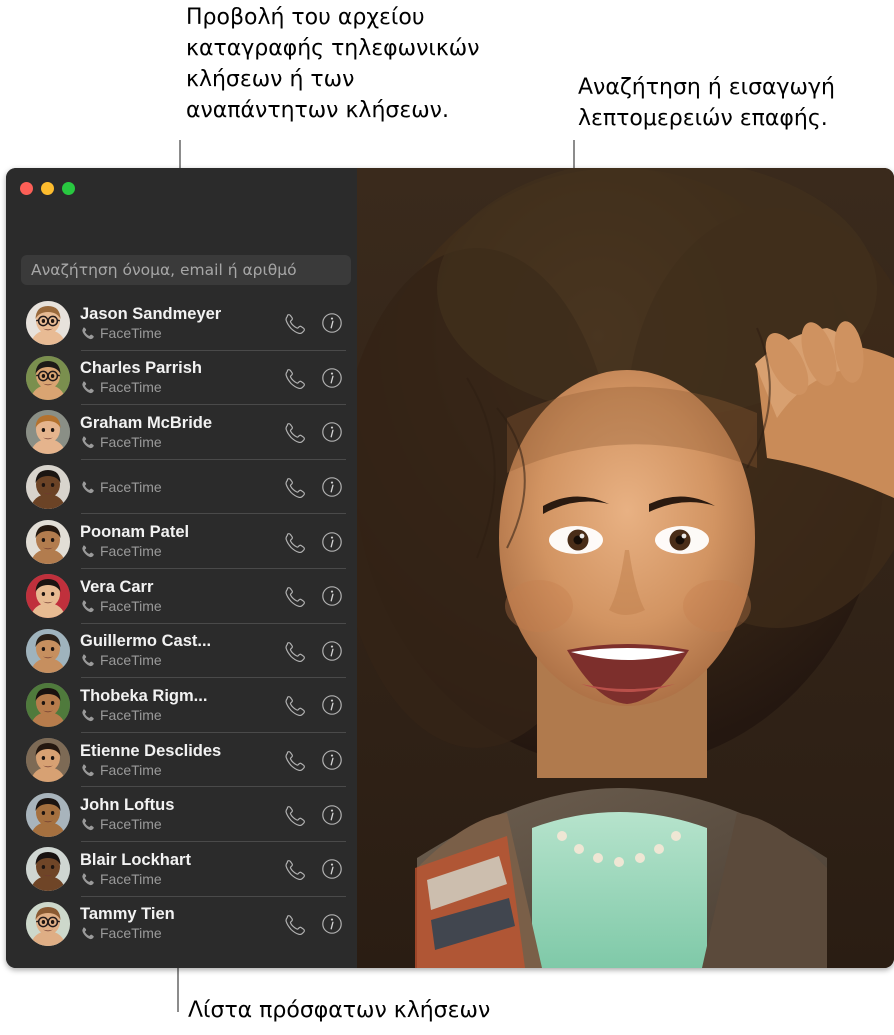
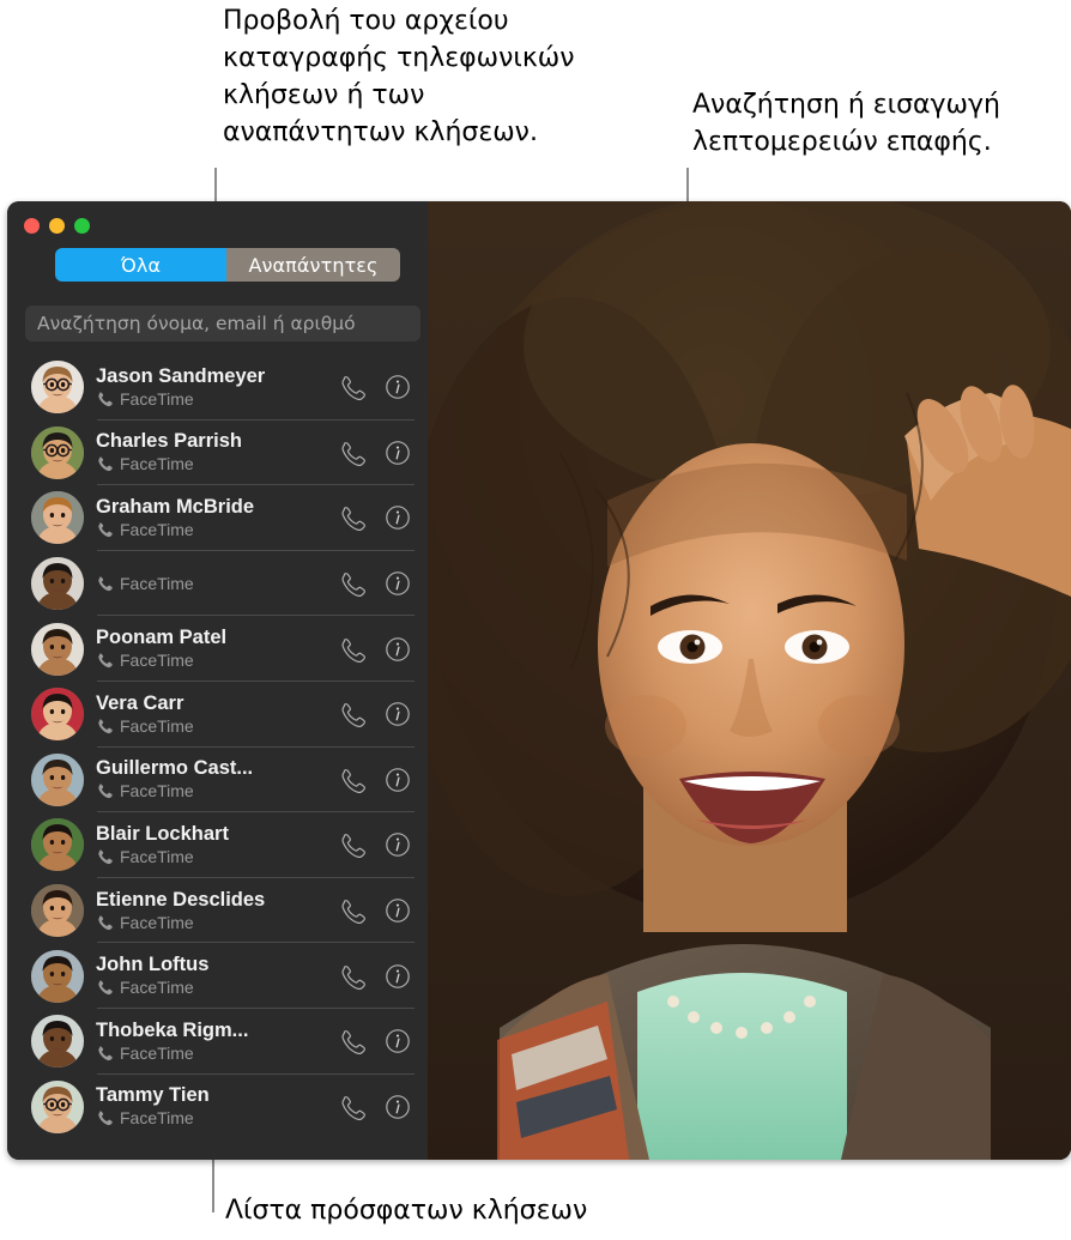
  Προβολή του αρχείου
  καταγραφής τηλεφωνικών
  κλήσεων ή των
  αναπάντητων κλήσεων.
  Αναζήτηση ή εισαγωγή
  λεπτομερειών επαφής.
  Λίστα πρόσφατων κλήσεων
+ Όλα
+ Αναπάντητες
  Αναζήτηση όνομα, email ή αριθμό
  Jason Sandmeyer
  FaceTime
  Charles Parrish
  FaceTime
  Graham McBride
  FaceTime
  FaceTime
  Poonam Patel
  FaceTime
  Vera Carr
  FaceTime
  Guillermo Cast...
  FaceTime
- Thobeka Rigm...
+ Blair Lockhart
  FaceTime
  Etienne Desclides
  FaceTime
  John Loftus
  FaceTime
- Blair Lockhart
+ Thobeka Rigm...
  FaceTime
  Tammy Tien
  FaceTime
